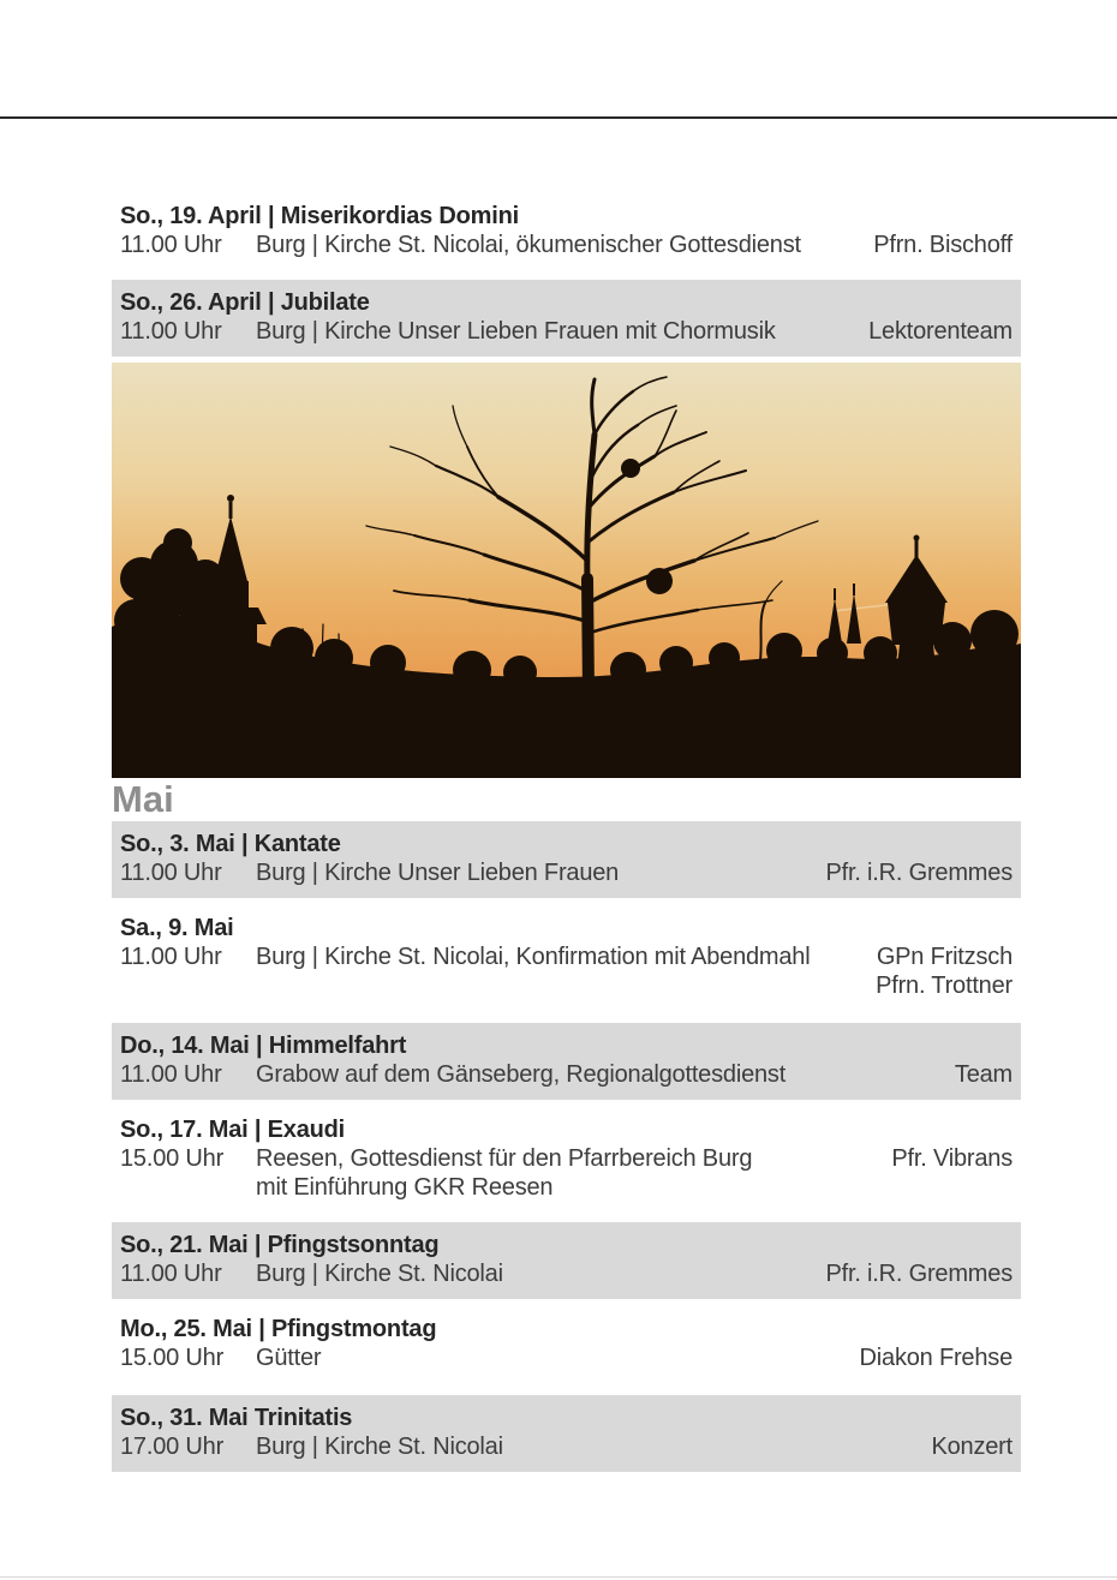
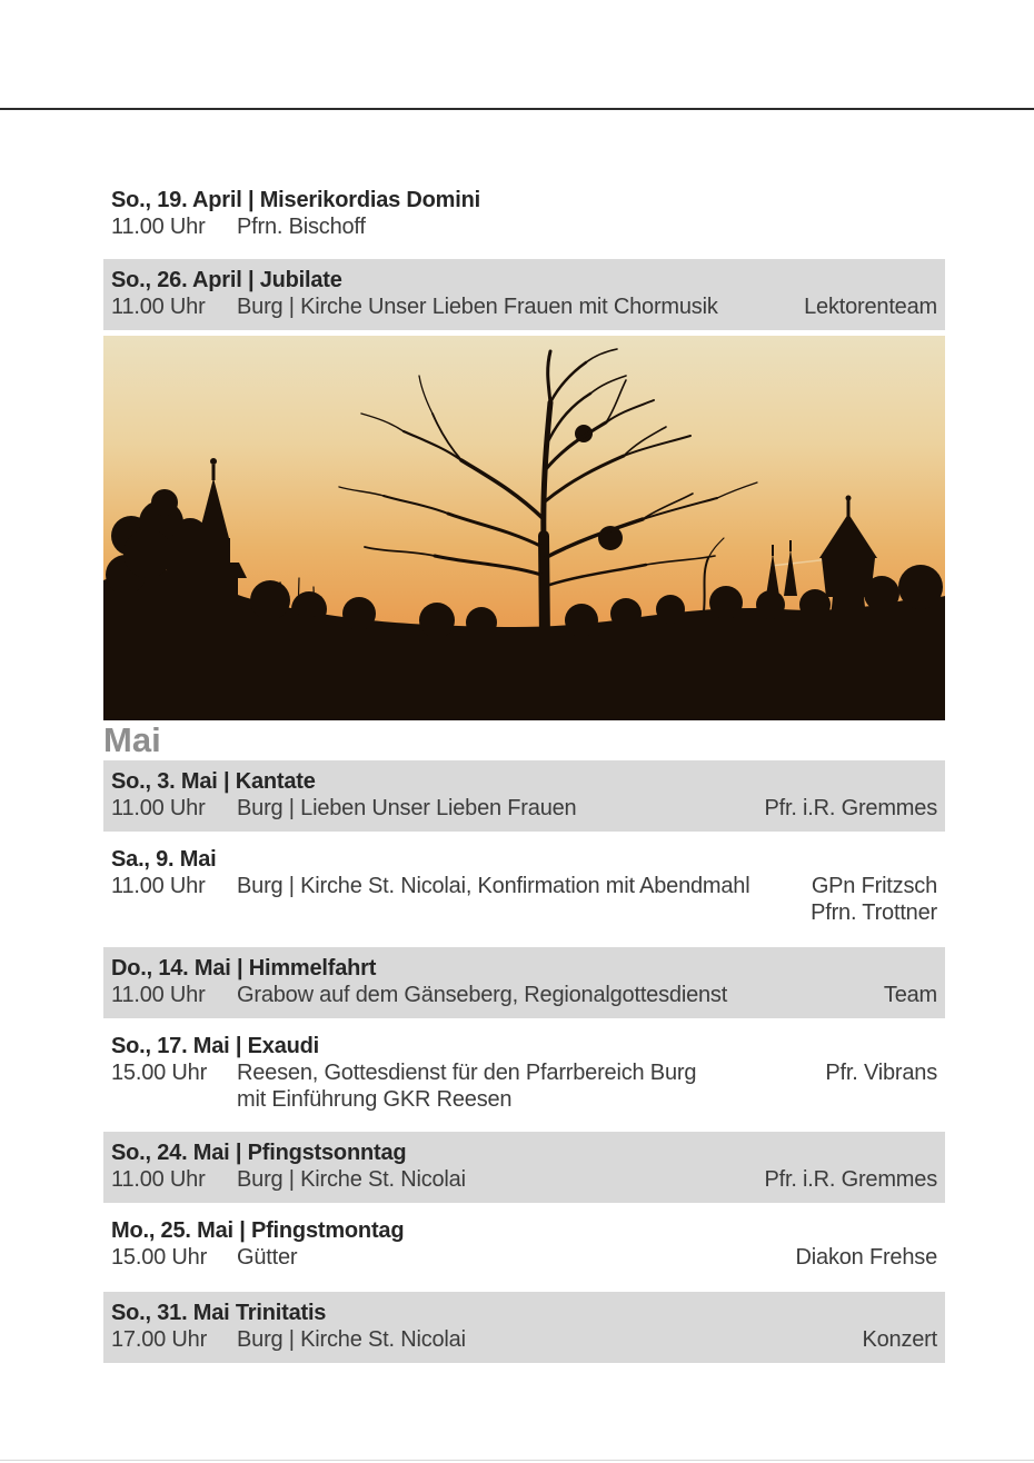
  So., 19. April | Miserikordias Domini
  11.00 Uhr
- Burg | Kirche St. Nicolai, ökumenischer Gottesdienst
  Pfrn. Bischoff
  So., 26. April | Jubilate
  11.00 Uhr
  Burg | Kirche Unser Lieben Frauen mit Chormusik
  Lektorenteam
  Mai
  So., 3. Mai | Kantate
  11.00 Uhr
- Burg | Kirche Unser Lieben Frauen
+ Burg | Lieben Unser Lieben Frauen
  Pfr. i.R. Gremmes
  Sa., 9. Mai
  11.00 Uhr
  Burg | Kirche St. Nicolai, Konfirmation mit Abendmahl
  GPn Fritzsch
  Pfrn. Trottner
  Do., 14. Mai | Himmelfahrt
  11.00 Uhr
  Grabow auf dem Gänseberg, Regionalgottesdienst
  Team
  So., 17. Mai | Exaudi
  15.00 Uhr
  Reesen, Gottesdienst für den Pfarrbereich Burg
  mit Einführung GKR Reesen
  Pfr. Vibrans
- So., 21. Mai | Pfingstsonntag
+ So., 24. Mai | Pfingstsonntag
  11.00 Uhr
  Burg | Kirche St. Nicolai
  Pfr. i.R. Gremmes
  Mo., 25. Mai | Pfingstmontag
  15.00 Uhr
  Gütter
  Diakon Frehse
  So., 31. Mai Trinitatis
  17.00 Uhr
  Burg | Kirche St. Nicolai
  Konzert
